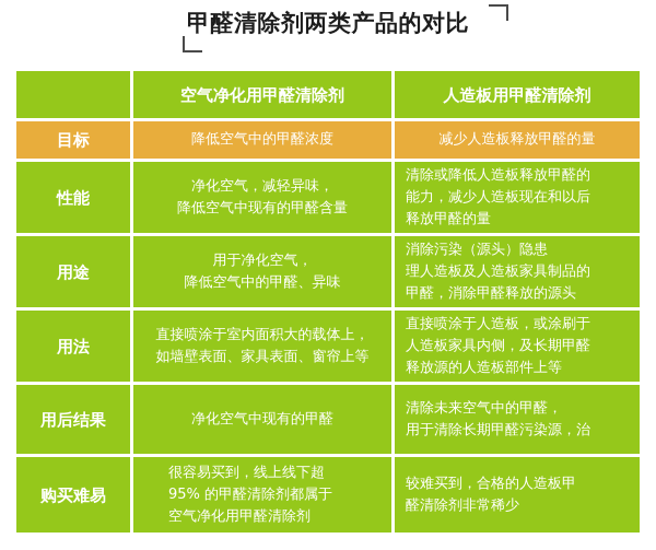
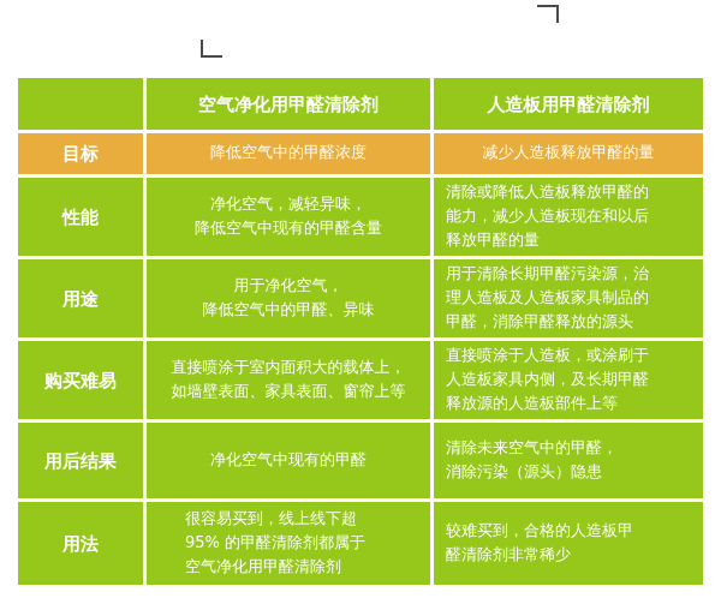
- 甲醛清除剂两类产品的对比
  	空气净化用甲醛清除剂	人造板用甲醛清除剂
  目标	降低空气中的甲醛浓度	减少人造板释放甲醛的量
  性能	净化空气，减轻异味，降低空气中现有的甲醛含量	清除或降低人造板释放甲醛的能力，减少人造板现在和以后释放甲醛的量
- 用途	用于净化空气，降低空气中的甲醛、异味	消除污染（源头）隐患理人造板及人造板家具制品的甲醛，消除甲醛释放的源头
+ 用途	用于净化空气，降低空气中的甲醛、异味	用于清除长期甲醛污染源，治理人造板及人造板家具制品的甲醛，消除甲醛释放的源头
- 用法	直接喷涂于室内面积大的载体上，如墙壁表面、家具表面、窗帘上等	直接喷涂于人造板，或涂刷于人造板家具内侧，及长期甲醛释放源的人造板部件上等
+ 购买难易	直接喷涂于室内面积大的载体上，如墙壁表面、家具表面、窗帘上等	直接喷涂于人造板，或涂刷于人造板家具内侧，及长期甲醛释放源的人造板部件上等
- 用后结果	净化空气中现有的甲醛	清除未来空气中的甲醛，用于清除长期甲醛污染源，治
+ 用后结果	净化空气中现有的甲醛	清除未来空气中的甲醛，消除污染（源头）隐患
- 购买难易	很容易买到，线上线下超95% 的甲醛清除剂都属于空气净化用甲醛清除剂	较难买到，合格的人造板甲醛清除剂非常稀少
+ 用法	很容易买到，线上线下超95% 的甲醛清除剂都属于空气净化用甲醛清除剂	较难买到，合格的人造板甲醛清除剂非常稀少
